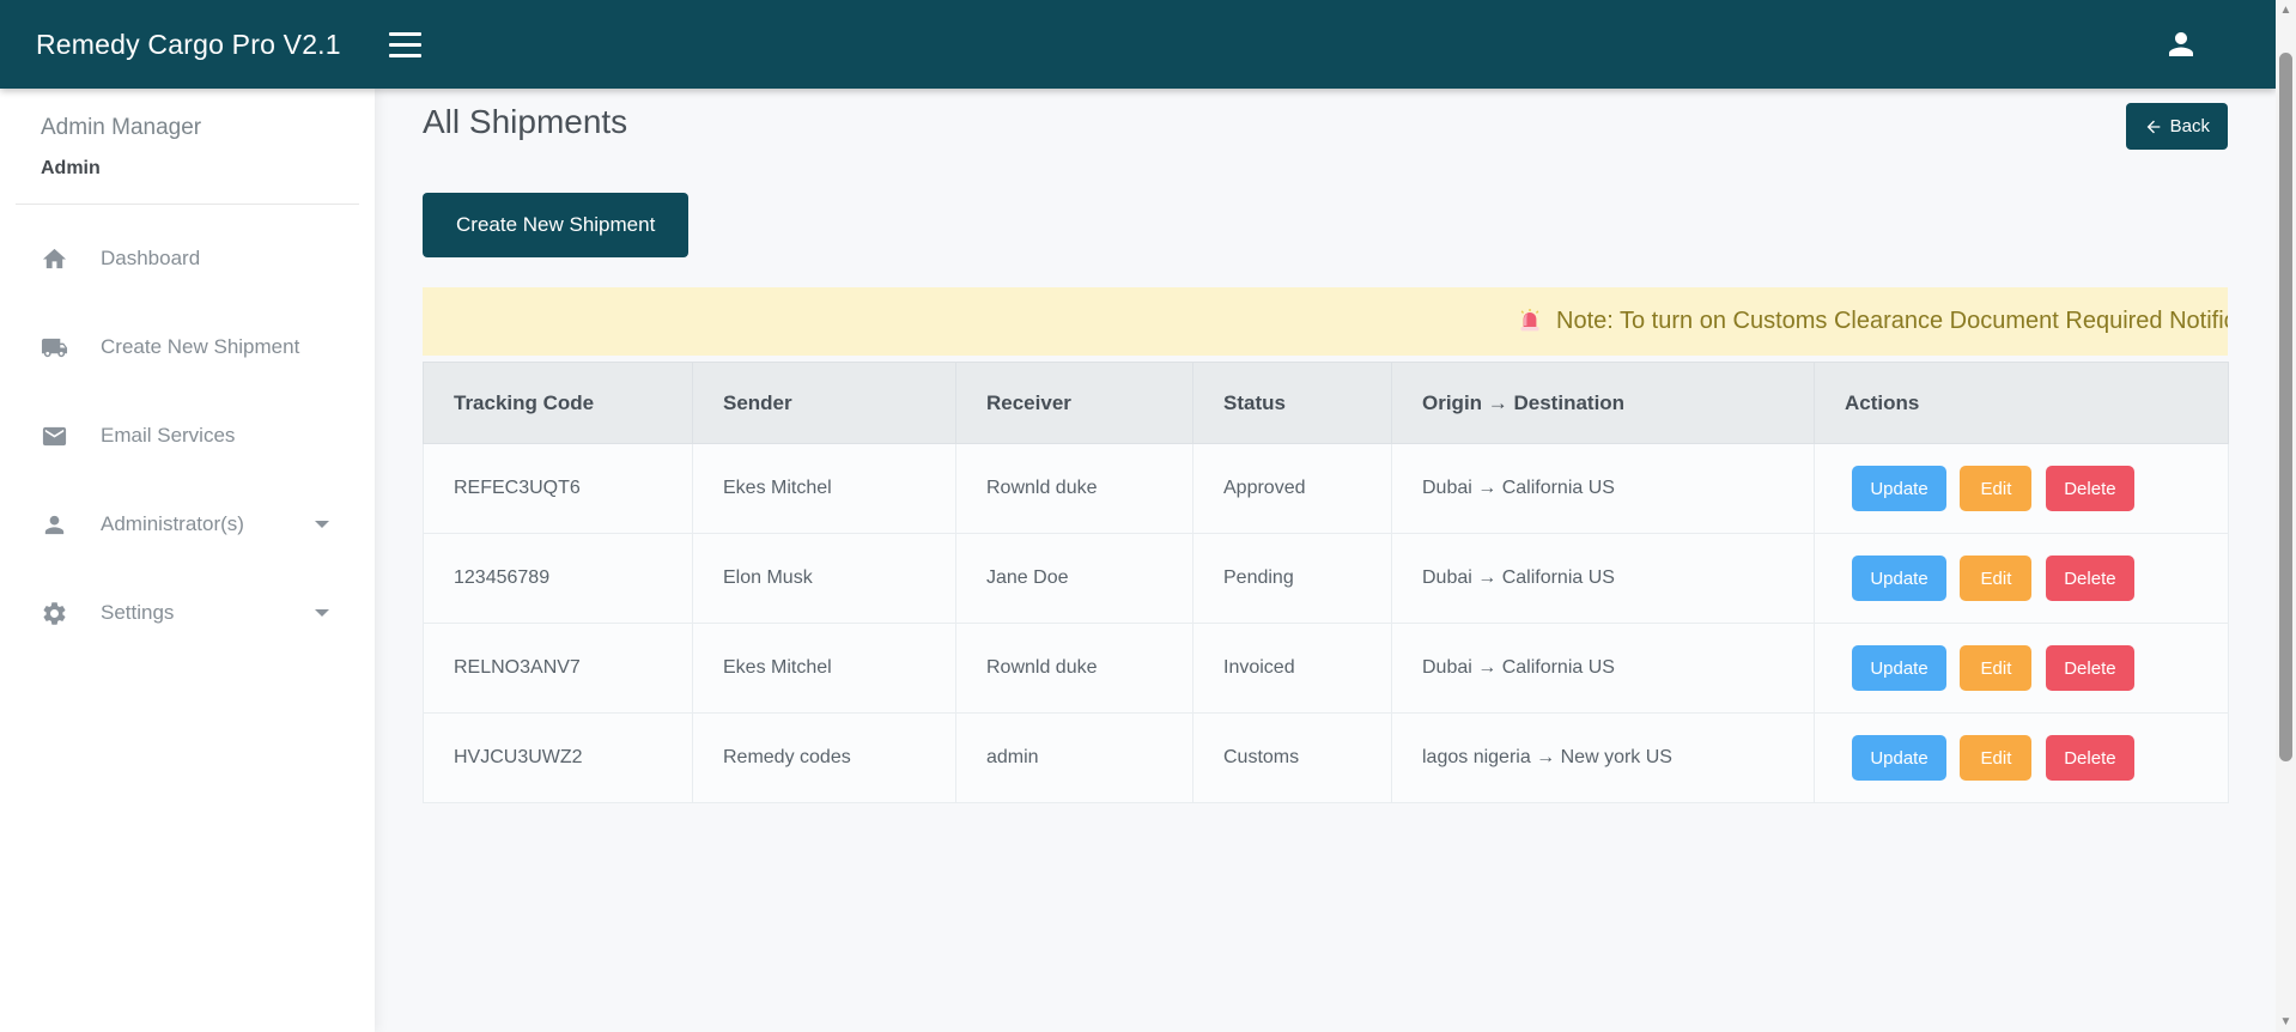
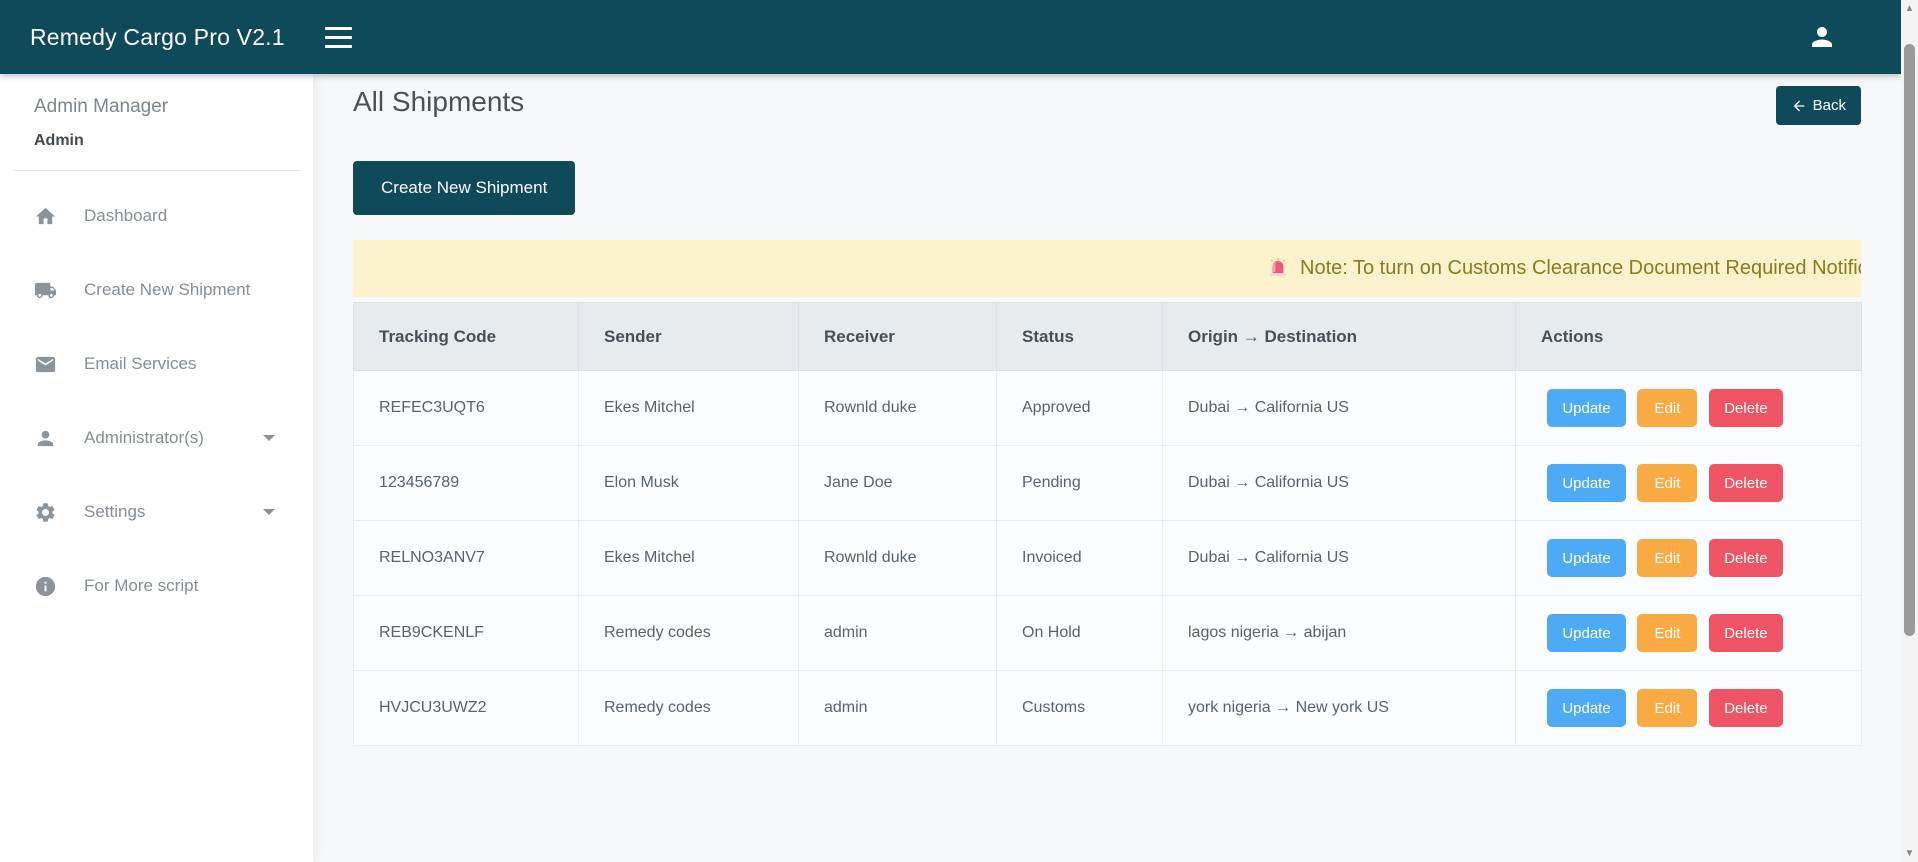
  Remedy Cargo Pro V2.1
  Admin Manager
  Admin
  Dashboard
  Create New Shipment
  Email Services
  Administrator(s)
  Settings
+ For More script
  All Shipments
  Back
  Create New Shipment
  Note: To turn on Customs Clearance Document Required Notifi
  Tracking Code	Sender	Receiver	Status	Origin → Destination	Actions
  REFEC3UQT6	Ekes Mitchel	Rownld duke	Approved	Dubai → California US	Update Edit Delete
  123456789	Elon Musk	Jane Doe	Pending	Dubai → California US	Update Edit Delete
  RELNO3ANV7	Ekes Mitchel	Rownld duke	Invoiced	Dubai → California US	Update Edit Delete
+ REB9CKENLF	Remedy codes	admin	On Hold	lagos nigeria → abijan	Update Edit Delete
- HVJCU3UWZ2	Remedy codes	admin	Customs	lagos nigeria → New york US	Update Edit Delete
+ HVJCU3UWZ2	Remedy codes	admin	Customs	york nigeria → New york US	Update Edit Delete
  ▲
  ▼
